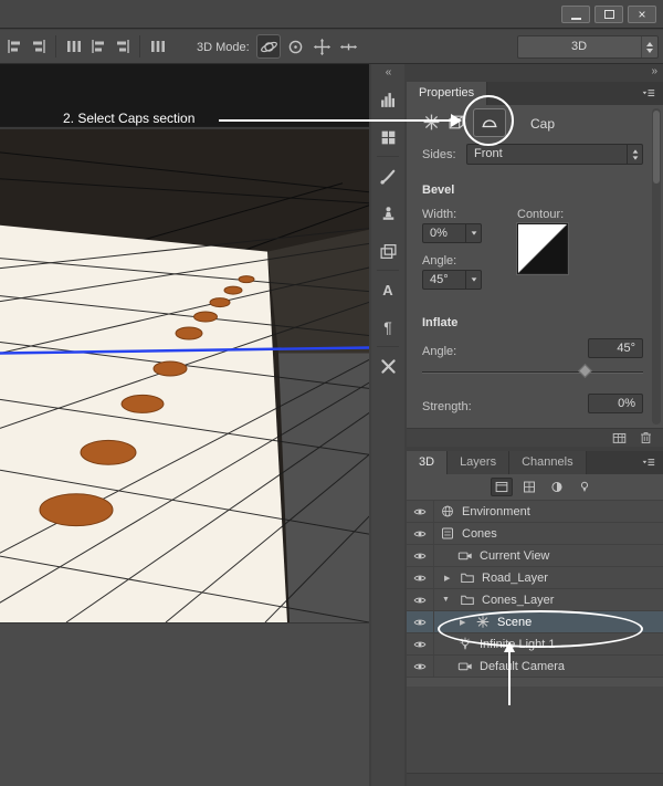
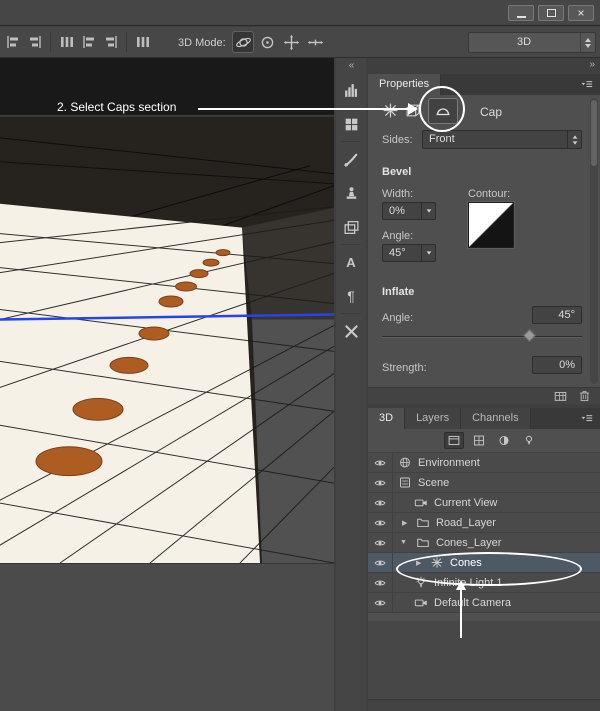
  ×
  3D Mode:
  3D
  «
  A
  ¶
  »
  Properties
  Cap
  Sides:
  Front
  Bevel
  Width:
  0%
  Contour:
  Angle:
  45°
  Inflate
  Angle:
  45°
  Strength:
  0%
  3D Layers Channels
  Environment
- Cones
+ Scene
  Current View
  Road_Layer
  Cones_Layer
- Scene
+ Cones
  Infinite Light 1
  Defalt Camera
  2. Select Caps section
